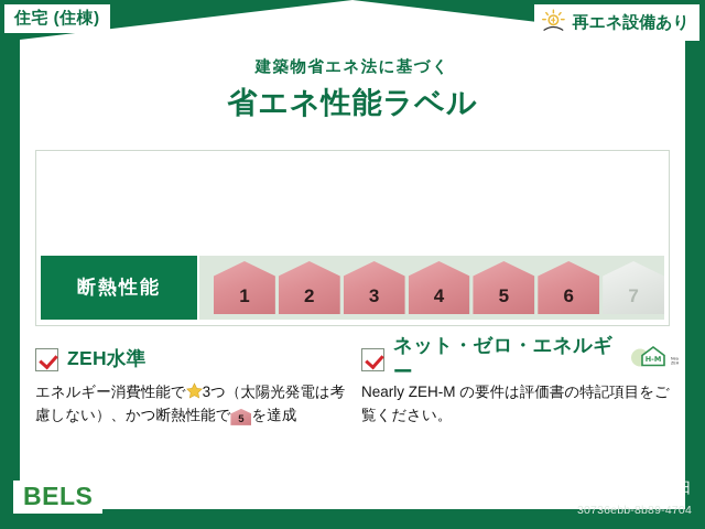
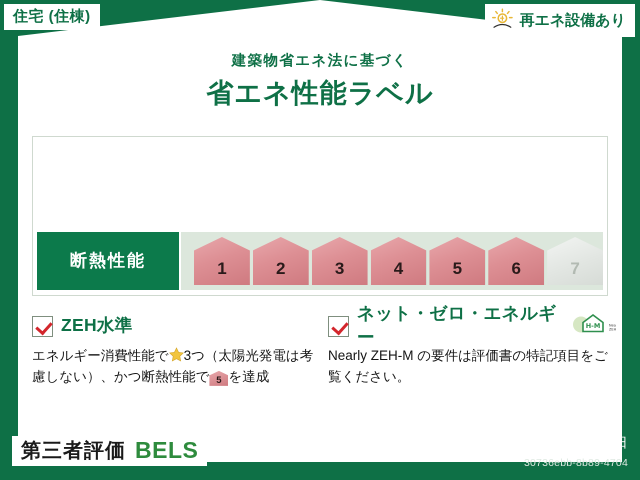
  住宅 (住棟)
  再エネ設備あり
  建築物省エネ法に基づく
  省エネ性能ラベル
  断熱性能
  1
  2
  3
  4
  5
  6
  7
  ZEH水準
  エネルギー消費性能で 3つ（太陽光発電は考慮しない）、かつ断熱性能で 5 を達成
  ネット・ゼロ・エネルギー
  H-M
  Nearly ZEH-M の要件は評価書の特記項目をご覧ください。
+ 第三者評価
  BELS
  評価日 2025年7月16日
  30736ebb-8b89-4704
